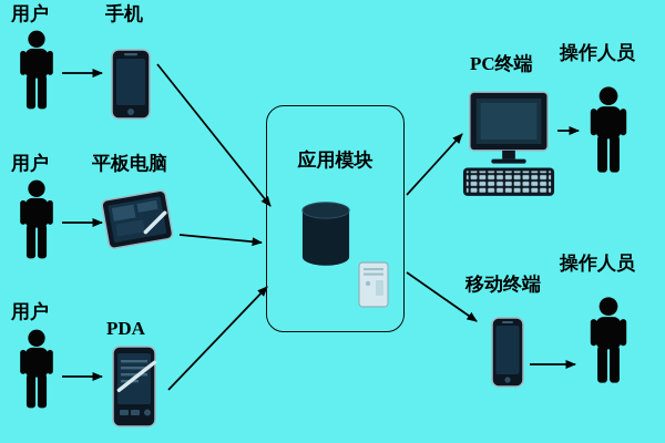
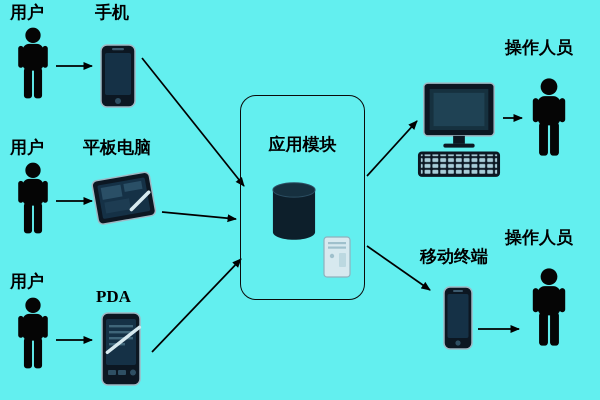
  用户
  用户
  用户
  手机
  平板电脑
  PDA
  应用模块
- PC终端
  操作人员
  移动终端
  操作人员
